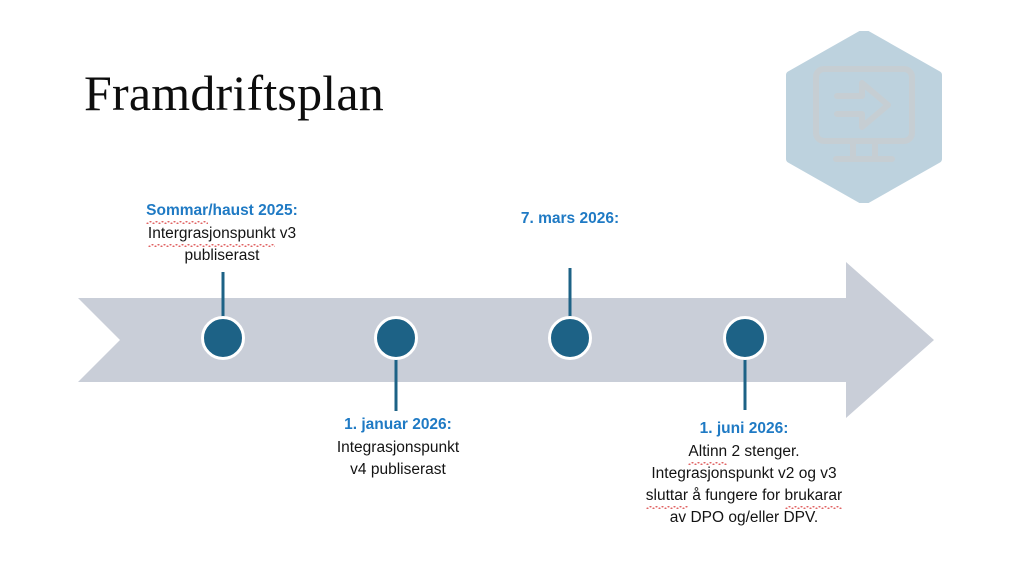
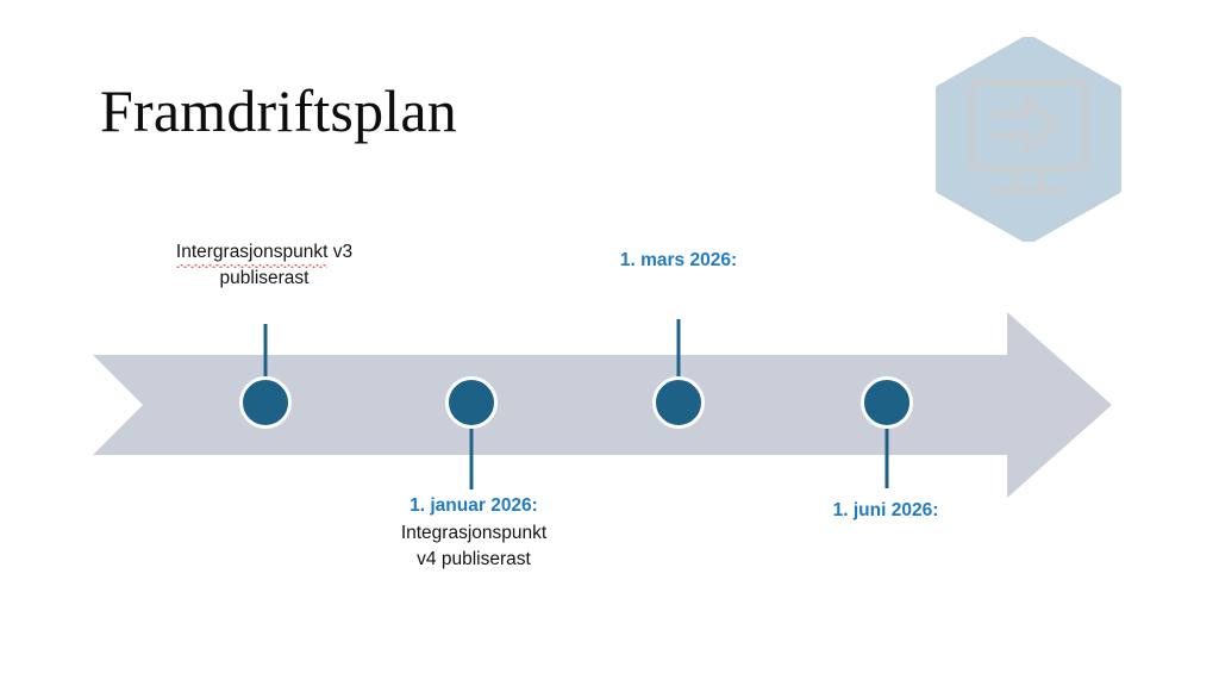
  Framdriftsplan
- Sommar/haust 2025:
  Intergrasjonspunkt v3
  publiserast
  1. januar 2026:
  Integrasjonspunkt
  v4 publiserast
- 7. mars 2026:
+ 1. mars 2026:
  1. juni 2026:
- Altinn 2 stenger.
- Integrasjonspunkt v2 og v3
- sluttar å fungere for brukarar
- av DPO og/eller DPV.
